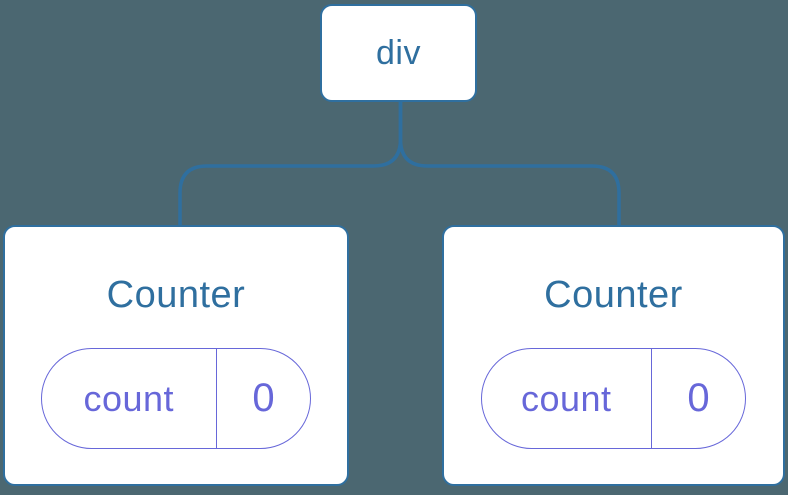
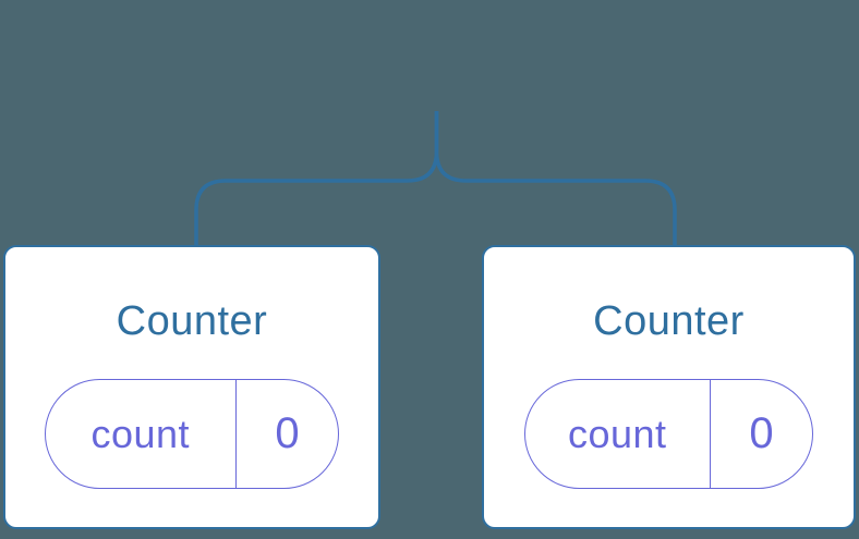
- div
  Counter
  count
  0
  Counter
  count
  0
